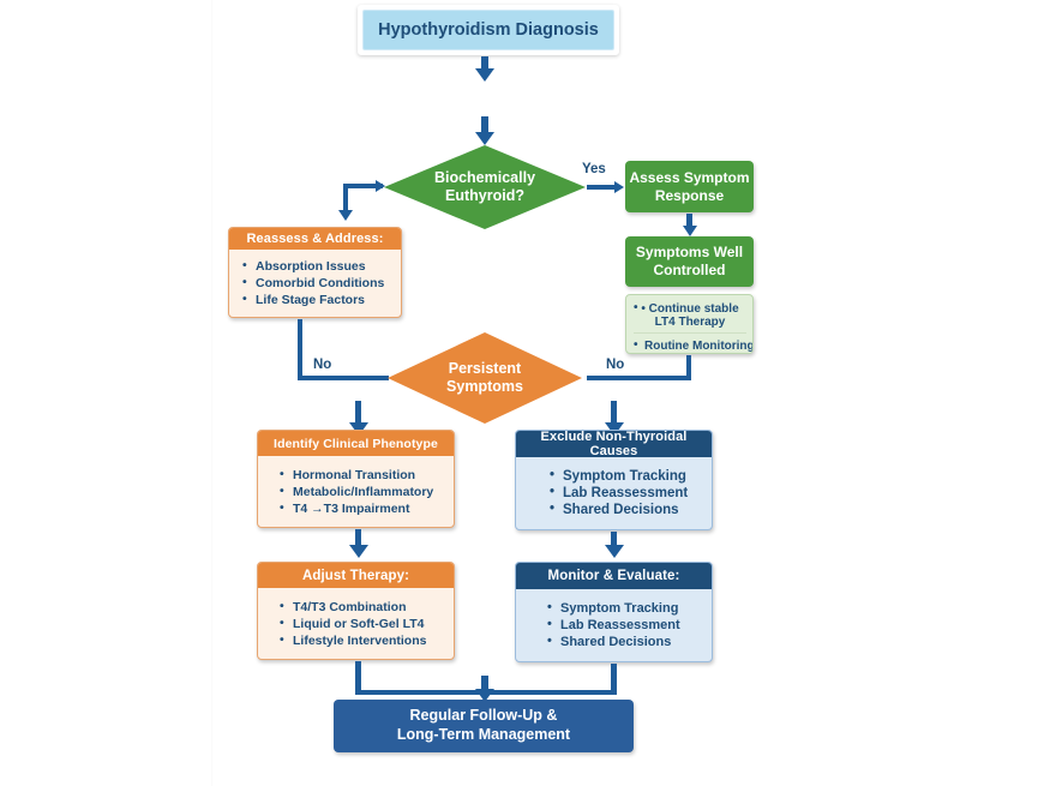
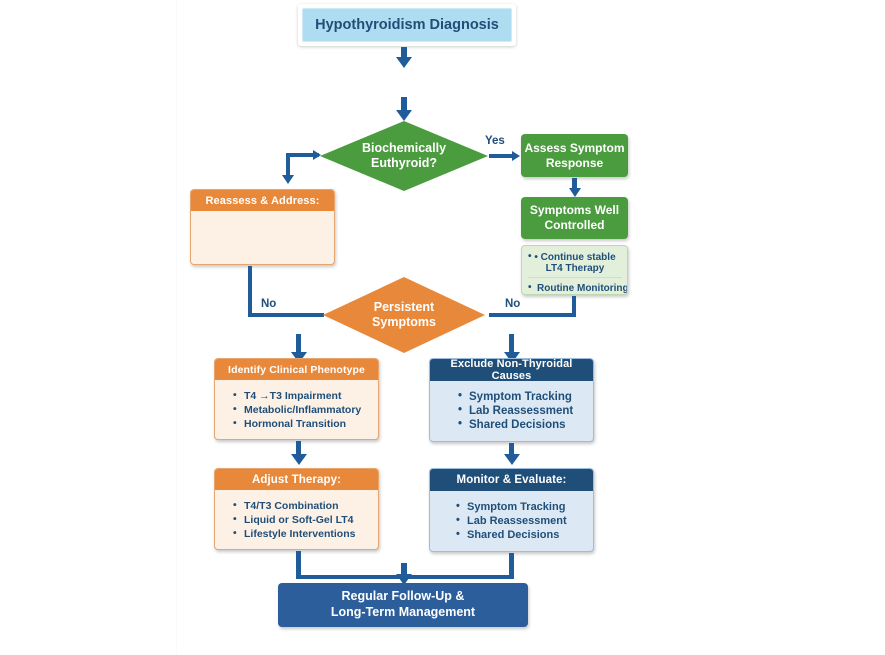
  Hypothyroidism Diagnosis
  Biochemically
  Euthyroid?
  Yes
  Assess Symptom
  Response
  Symptoms Well
  Controlled
  • Continue stable LT4 Therapy
  Routine Monitoring
  Reassess & Address:
- Absorption Issues
- Comorbid Conditions
- Life Stage Factors
  No
  Persistent
  Symptoms
  No
  Identify Clinical Phenotype
- Hormonal Transition
+ T4 →T3 Impairment
  Metabolic/Inflammatory
- T4 →T3 Impairment
+ Hormonal Transition
  Exclude Non-Thyroidal Causes
  Symptom Tracking
  Lab Reassessment
  Shared Decisions
  Adjust Therapy:
  T4/T3 Combination
  Liquid or Soft-Gel LT4
  Lifestyle Interventions
  Monitor & Evaluate:
  Symptom Tracking
  Lab Reassessment
  Shared Decisions
  Regular Follow-Up &
  Long-Term Management
